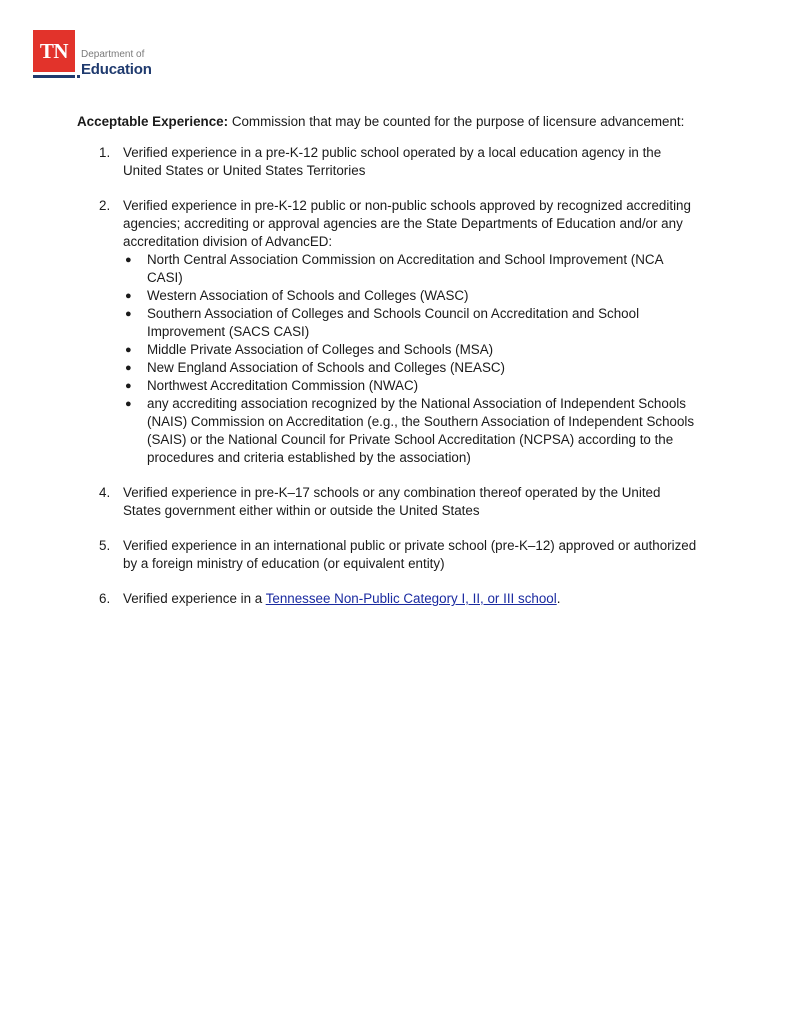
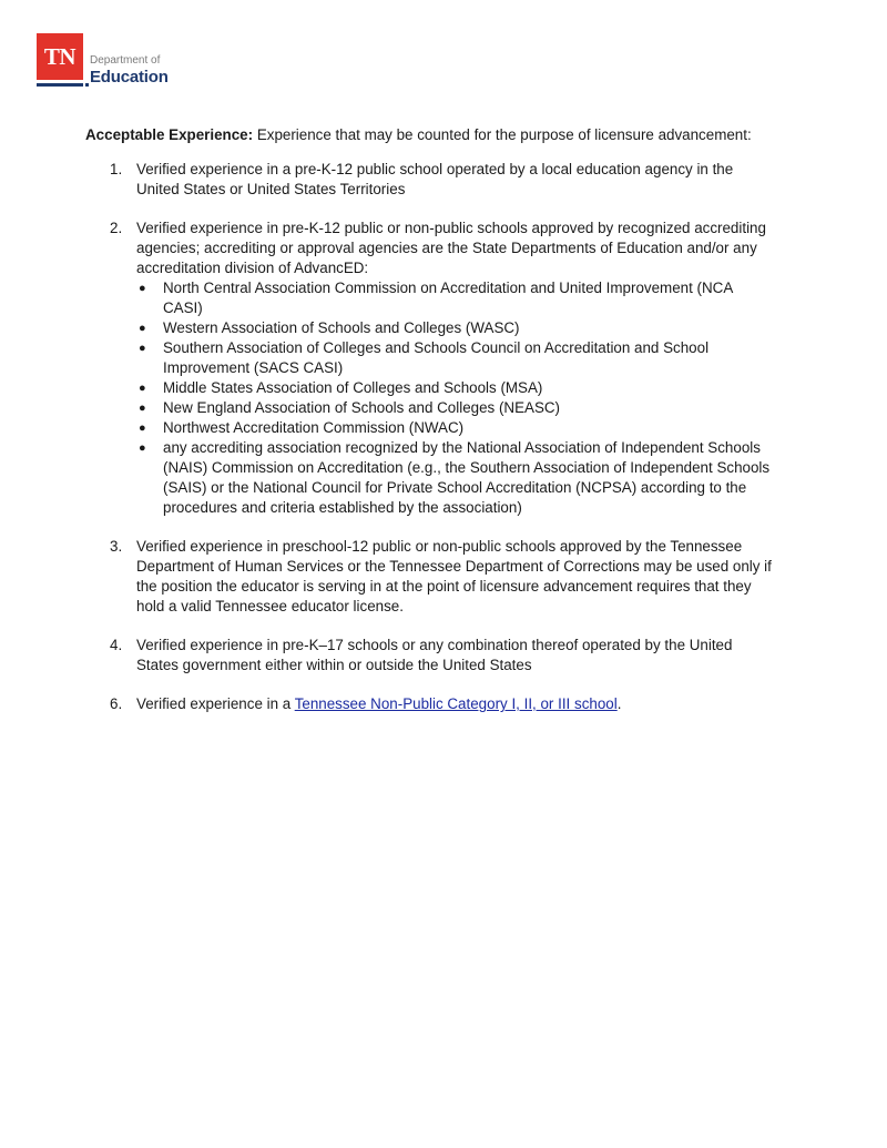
  TN
  Department of
  Education
- Acceptable Experience: Commission that may be counted for the purpose of licensure advancement:
+ Acceptable Experience: Experience that may be counted for the purpose of licensure advancement:
  1.
  Verified experience in a pre-K-12 public school operated by a local education agency in the United States or United States Territories
  2.
  Verified experience in pre-K-12 public or non-public schools approved by recognized accrediting agencies; accrediting or approval agencies are the State Departments of Education and/or any accreditation division of AdvancED:
  ●
- North Central Association Commission on Accreditation and School Improvement (NCA CASI)
+ North Central Association Commission on Accreditation and United Improvement (NCA CASI)
  ●
  Western Association of Schools and Colleges (WASC)
  ●
  Southern Association of Colleges and Schools Council on Accreditation and School Improvement (SACS CASI)
  ●
- Middle Private Association of Colleges and Schools (MSA)
+ Middle States Association of Colleges and Schools (MSA)
  ●
  New England Association of Schools and Colleges (NEASC)
  ●
  Northwest Accreditation Commission (NWAC)
  ●
  any accrediting association recognized by the National Association of Independent Schools (NAIS) Commission on Accreditation (e.g., the Southern Association of Independent Schools (SAIS) or the National Council for Private School Accreditation (NCPSA) according to the procedures and criteria established by the association)
+ 3.
+ Verified experience in preschool-12 public or non-public schools approved by the Tennessee Department of Human Services or the Tennessee Department of Corrections may be used only if the position the educator is serving in at the point of licensure advancement requires that they hold a valid Tennessee educator license.
  4.
  Verified experience in pre-K–17 schools or any combination thereof operated by the United States government either within or outside the United States
- 5.
- Verified experience in an international public or private school (pre-K–12) approved or authorized by a foreign ministry of education (or equivalent entity)
  6.
  Verified experience in a Tennessee Non-Public Category I, II, or III school.
